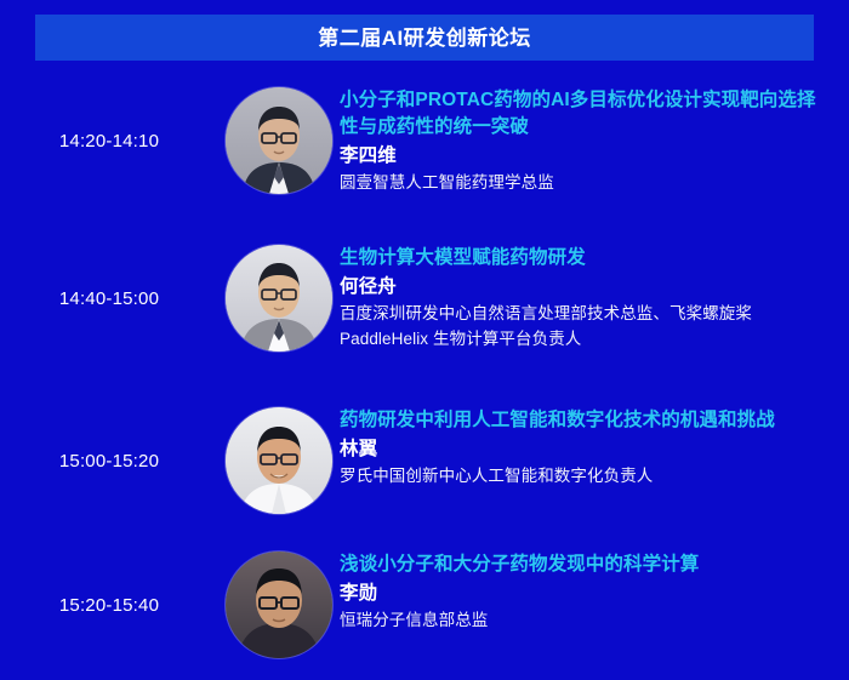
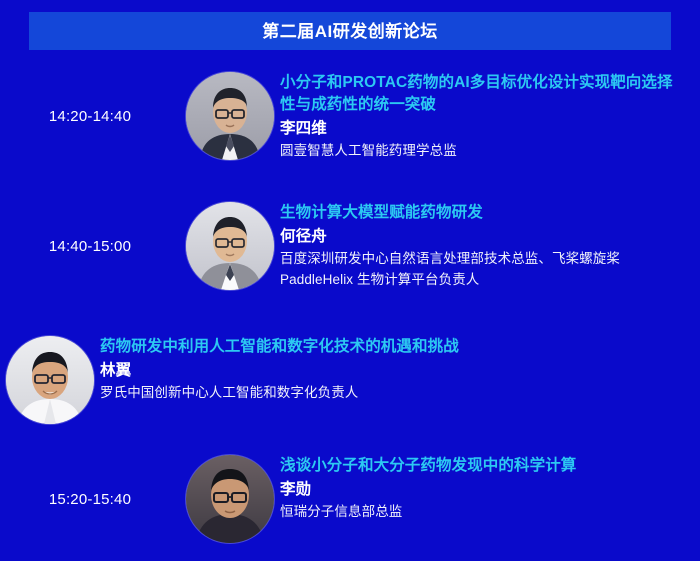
  第二届AI研发创新论坛
- 14:20-14:10
+ 14:20-14:40
  小分子和PROTAC药物的AI多目标优化设计实现靶向选择性与成药性的统一突破
  李四维
  圆壹智慧人工智能药理学总监
  14:40-15:00
  生物计算大模型赋能药物研发
  何径舟
  百度深圳研发中心自然语言处理部技术总监、飞桨螺旋桨 PaddleHelix 生物计算平台负责人
- 15:00-15:20
  药物研发中利用人工智能和数字化技术的机遇和挑战
  林翼
  罗氏中国创新中心人工智能和数字化负责人
  15:20-15:40
  浅谈小分子和大分子药物发现中的科学计算
  李勋
  恒瑞分子信息部总监
